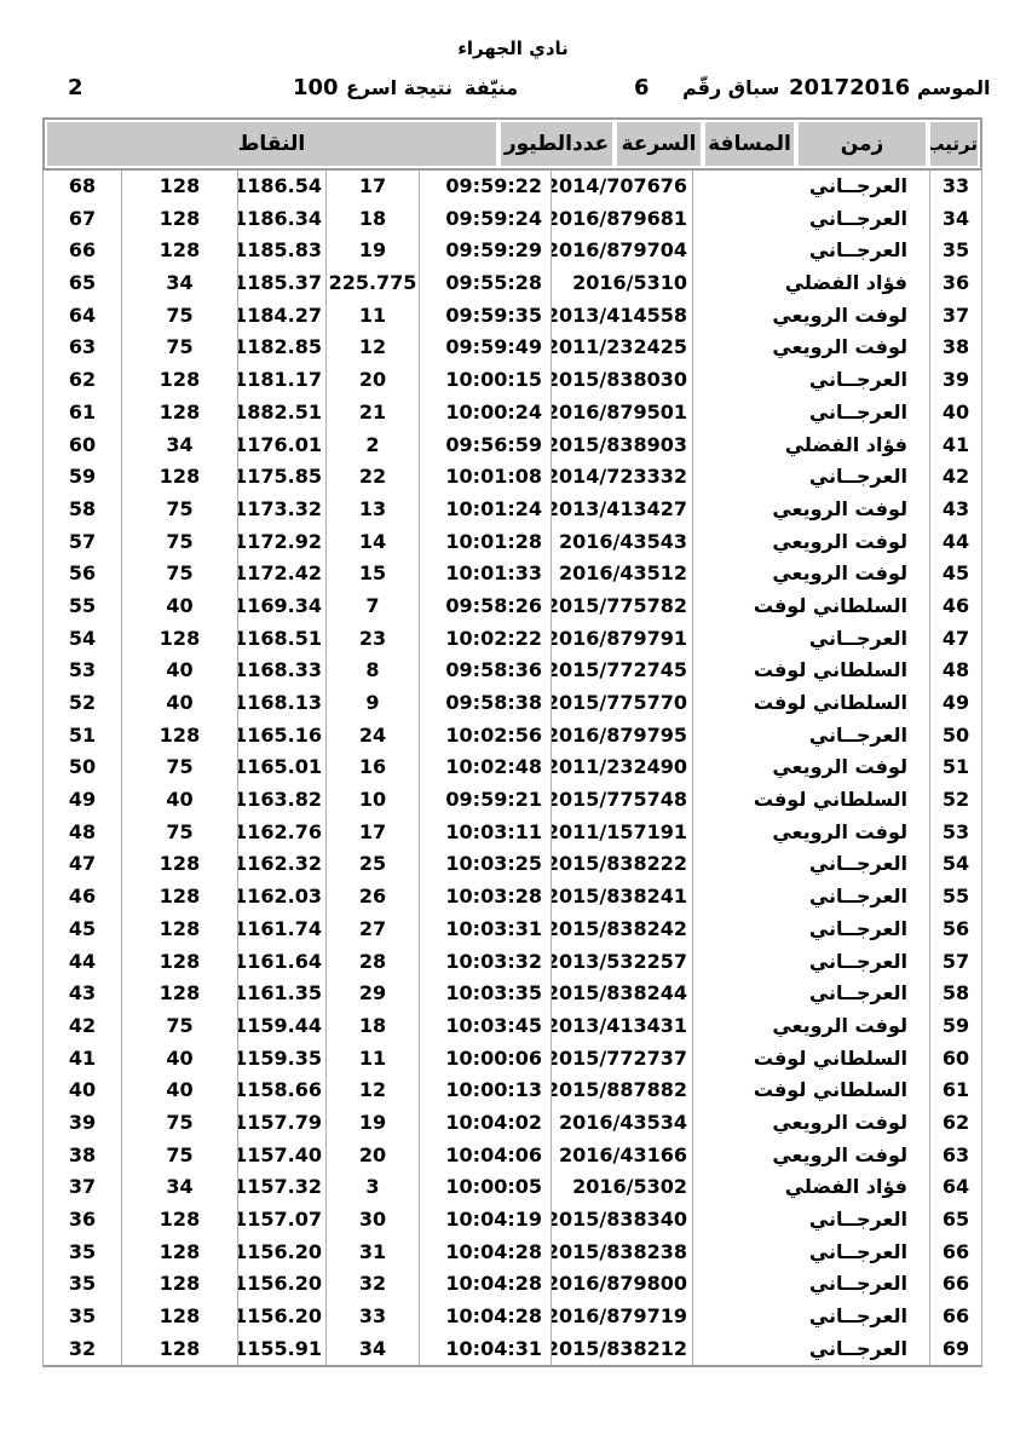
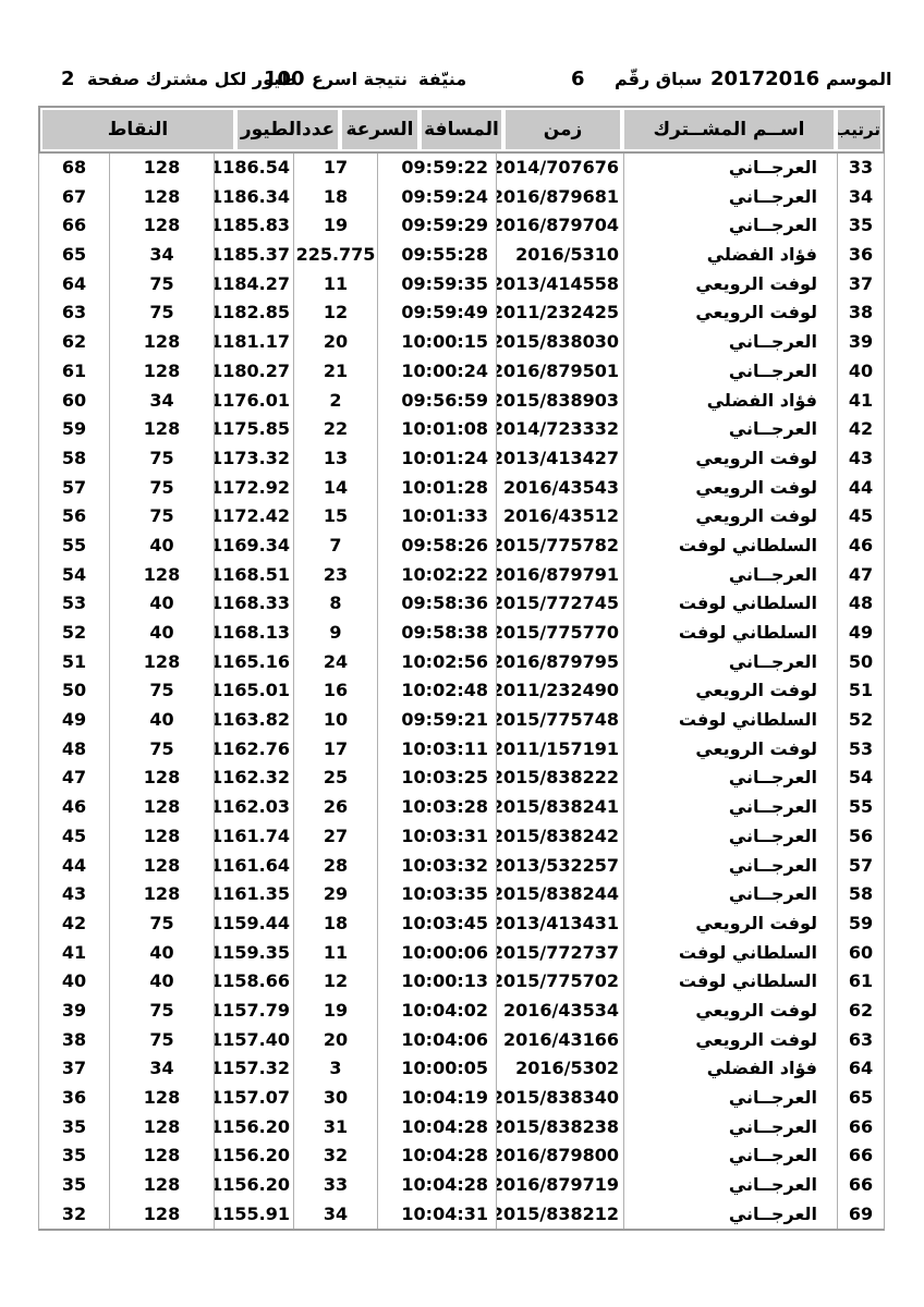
- نادي الجهراء
  الموسم
  20172016
  سباق رقّم
  6
  منيّفة
  نتيجة اسرع
  100
+ طيور لكل مشترك صفحة
  2
  ترتيب
+ اســم المشــترك
  المسافة
  السرعة
  عددالطيور
  النقاط
  33
  العرجــاني
  2014/707676
  09:59:22
  17
  1186.54
  128
  68
  34
  العرجــاني
  2016/879681
  09:59:24
  18
  1186.34
  128
  67
  35
  العرجــاني
  2016/879704
  09:59:29
  19
  1185.83
  128
  66
  36
  فؤاد الفضلي
  2016/5310
  09:55:28
  225.775
  1185.37
  34
  65
  37
  لوفت الرويعي
  2013/414558
  09:59:35
  11
  1184.27
  75
  64
  38
  لوفت الرويعي
  2011/232425
  09:59:49
  12
  1182.85
  75
  63
  39
  العرجــاني
  2015/838030
  10:00:15
  20
  1181.17
  128
  62
  40
  العرجــاني
  2016/879501
  10:00:24
  21
- 1882.51
+ 1180.27
  128
  61
  41
  فؤاد الفضلي
  2015/838903
  09:56:59
  2
  1176.01
  34
  60
  42
  العرجــاني
  2014/723332
  10:01:08
  22
  1175.85
  128
  59
  43
  لوفت الرويعي
  2013/413427
  10:01:24
  13
  1173.32
  75
  58
  44
  لوفت الرويعي
  2016/43543
  10:01:28
  14
  1172.92
  75
  57
  45
  لوفت الرويعي
  2016/43512
  10:01:33
  15
  1172.42
  75
  56
  46
  السلطاني لوفت
  2015/775782
  09:58:26
  7
  1169.34
  40
  55
  47
  العرجــاني
  2016/879791
  10:02:22
  23
  1168.51
  128
  54
  48
  السلطاني لوفت
  2015/772745
  09:58:36
  8
  1168.33
  40
  53
  49
  السلطاني لوفت
  2015/775770
  09:58:38
  9
  1168.13
  40
  52
  50
  العرجــاني
  2016/879795
  10:02:56
  24
  1165.16
  128
  51
  51
  لوفت الرويعي
  2011/232490
  10:02:48
  16
  1165.01
  75
  50
  52
  السلطاني لوفت
  2015/775748
  09:59:21
  10
  1163.82
  40
  49
  53
  لوفت الرويعي
  2011/157191
  10:03:11
  17
  1162.76
  75
  48
  54
  العرجــاني
  2015/838222
  10:03:25
  25
  1162.32
  128
  47
  55
  العرجــاني
  2015/838241
  10:03:28
  26
  1162.03
  128
  46
  56
  العرجــاني
  2015/838242
  10:03:31
  27
  1161.74
  128
  45
  57
  العرجــاني
  2013/532257
  10:03:32
  28
  1161.64
  128
  44
  58
  العرجــاني
  2015/838244
  10:03:35
  29
  1161.35
  128
  43
  59
  لوفت الرويعي
  2013/413431
  10:03:45
  18
  1159.44
  75
  42
  60
  السلطاني لوفت
  2015/772737
  10:00:06
  11
  1159.35
  40
  41
  61
  السلطاني لوفت
- 2015/887882
+ 2015/775702
  10:00:13
  12
  1158.66
  40
  40
  62
  لوفت الرويعي
  2016/43534
  10:04:02
  19
  1157.79
  75
  39
  63
  لوفت الرويعي
  2016/43166
  10:04:06
  20
  1157.40
  75
  38
  64
  فؤاد الفضلي
  2016/5302
  10:00:05
  3
  1157.32
  34
  37
  65
  العرجــاني
  2015/838340
  10:04:19
  30
  1157.07
  128
  36
  66
  العرجــاني
  2015/838238
  10:04:28
  31
  1156.20
  128
  35
  66
  العرجــاني
  2016/879800
  10:04:28
  32
  1156.20
  128
  35
  66
  العرجــاني
  2016/879719
  10:04:28
  33
  1156.20
  128
  35
  69
  العرجــاني
  2015/838212
  10:04:31
  34
  1155.91
  128
  32
